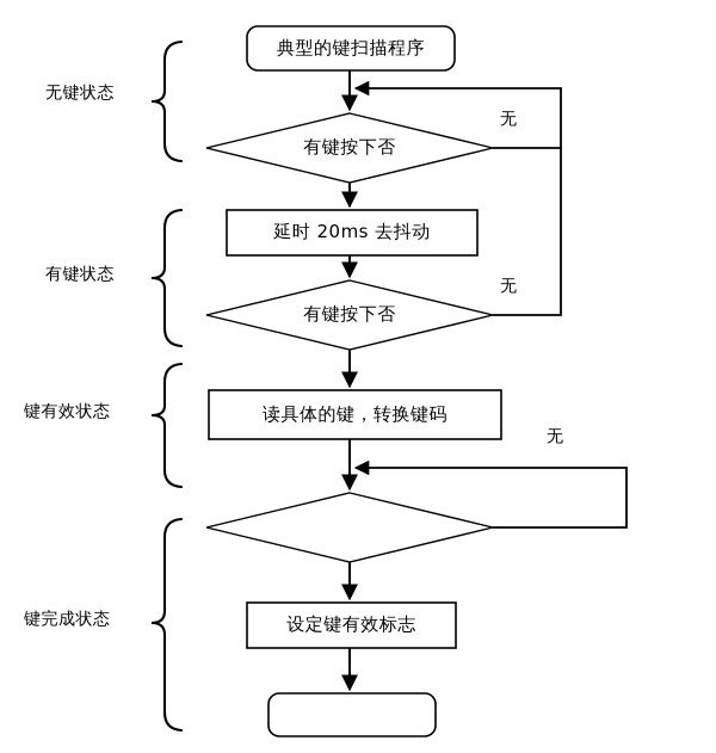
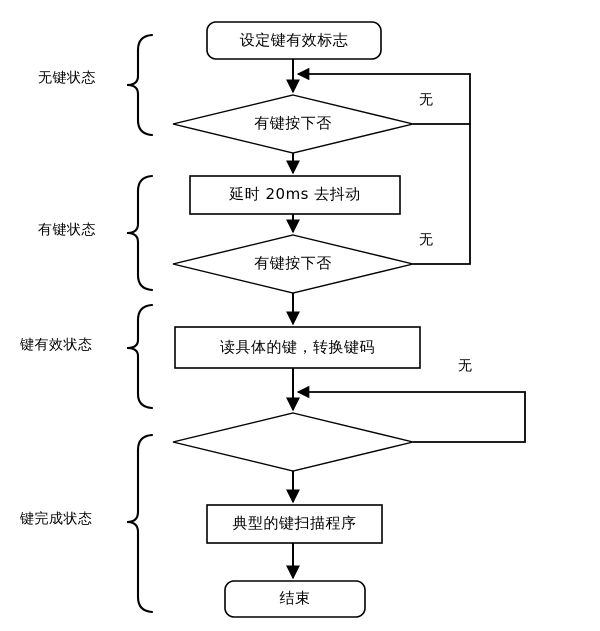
- 典型的键扫描程序
+ 设定键有效标志
  有键按下否
  延时 20ms 去抖动
  有键按下否
  读具体的键，转换键码
- 设定键有效标志
+ 典型的键扫描程序
+ 结束
  无
  无
  无
  无键状态
  有键状态
  键有效状态
  键完成状态
